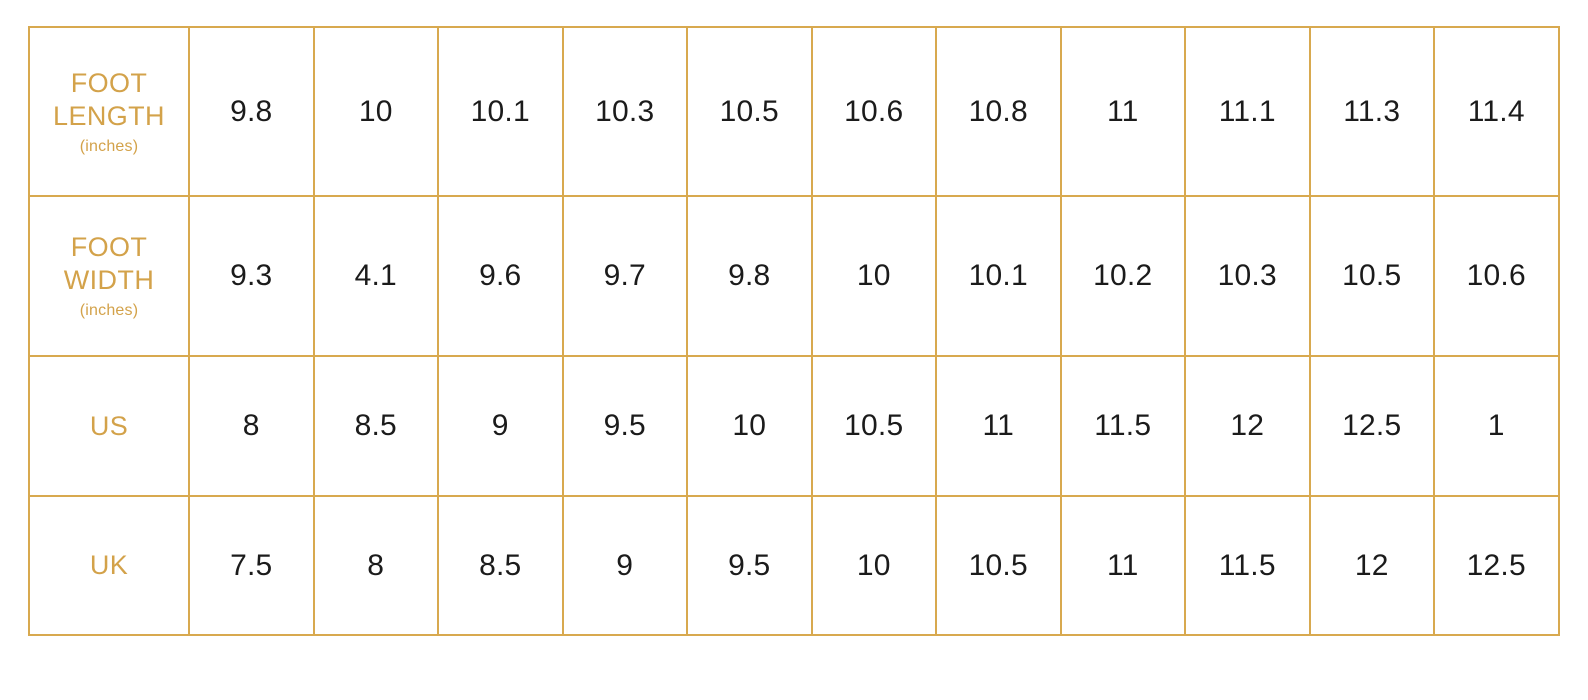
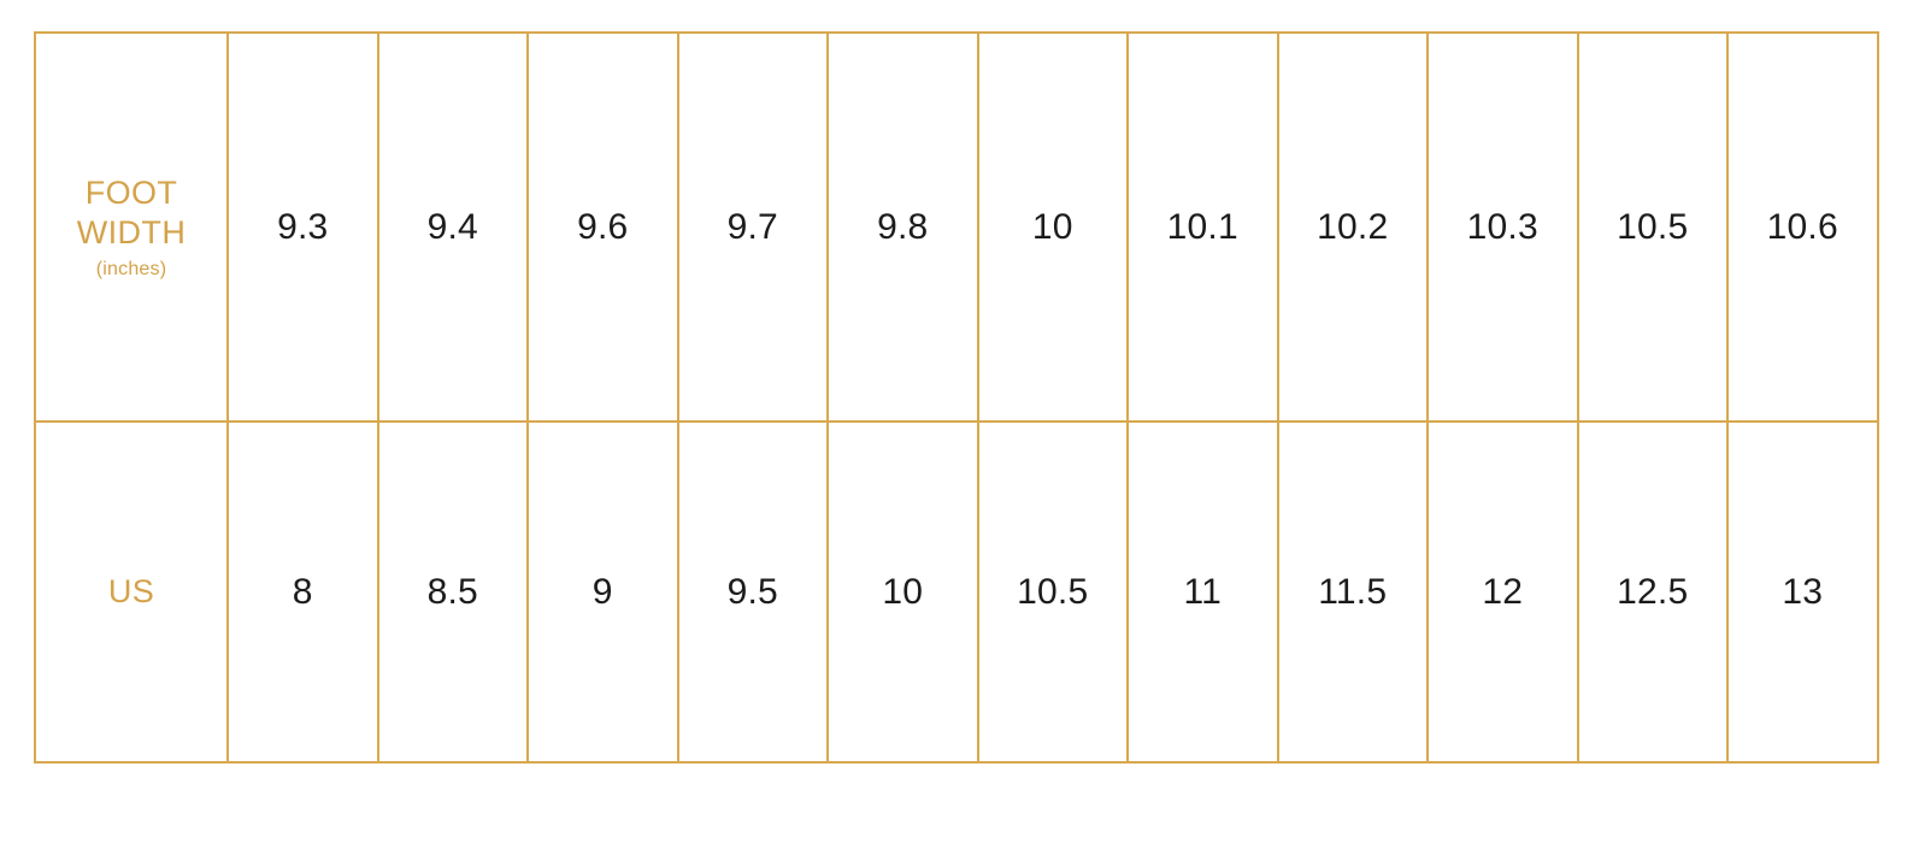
- FOOT LENGTH (inches)	9.8	10	10.1	10.3	10.5	10.6	10.8	11	11.1	11.3	11.4
- FOOT WIDTH (inches)	9.3	4.1	9.6	9.7	9.8	10	10.1	10.2	10.3	10.5	10.6
+ FOOT WIDTH (inches)	9.3	9.4	9.6	9.7	9.8	10	10.1	10.2	10.3	10.5	10.6
- US	8	8.5	9	9.5	10	10.5	11	11.5	12	12.5	1
+ US	8	8.5	9	9.5	10	10.5	11	11.5	12	12.5	13
- UK	7.5	8	8.5	9	9.5	10	10.5	11	11.5	12	12.5
